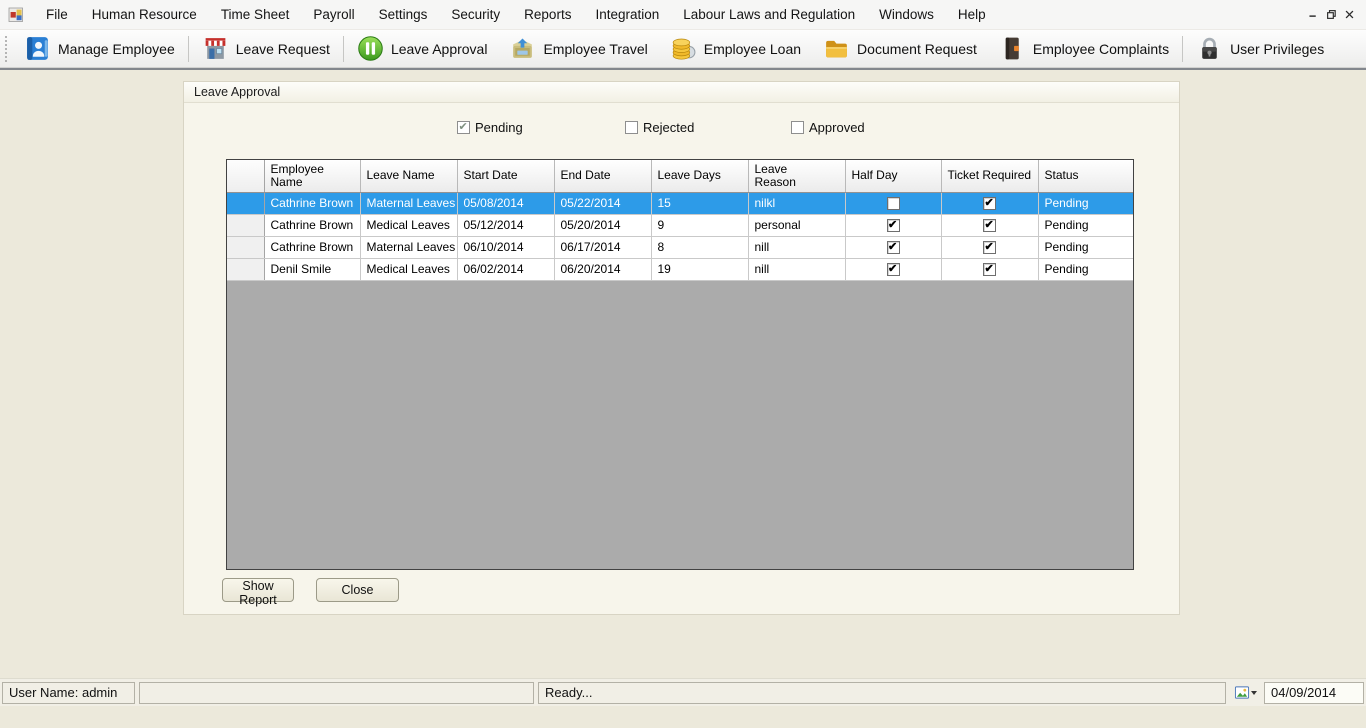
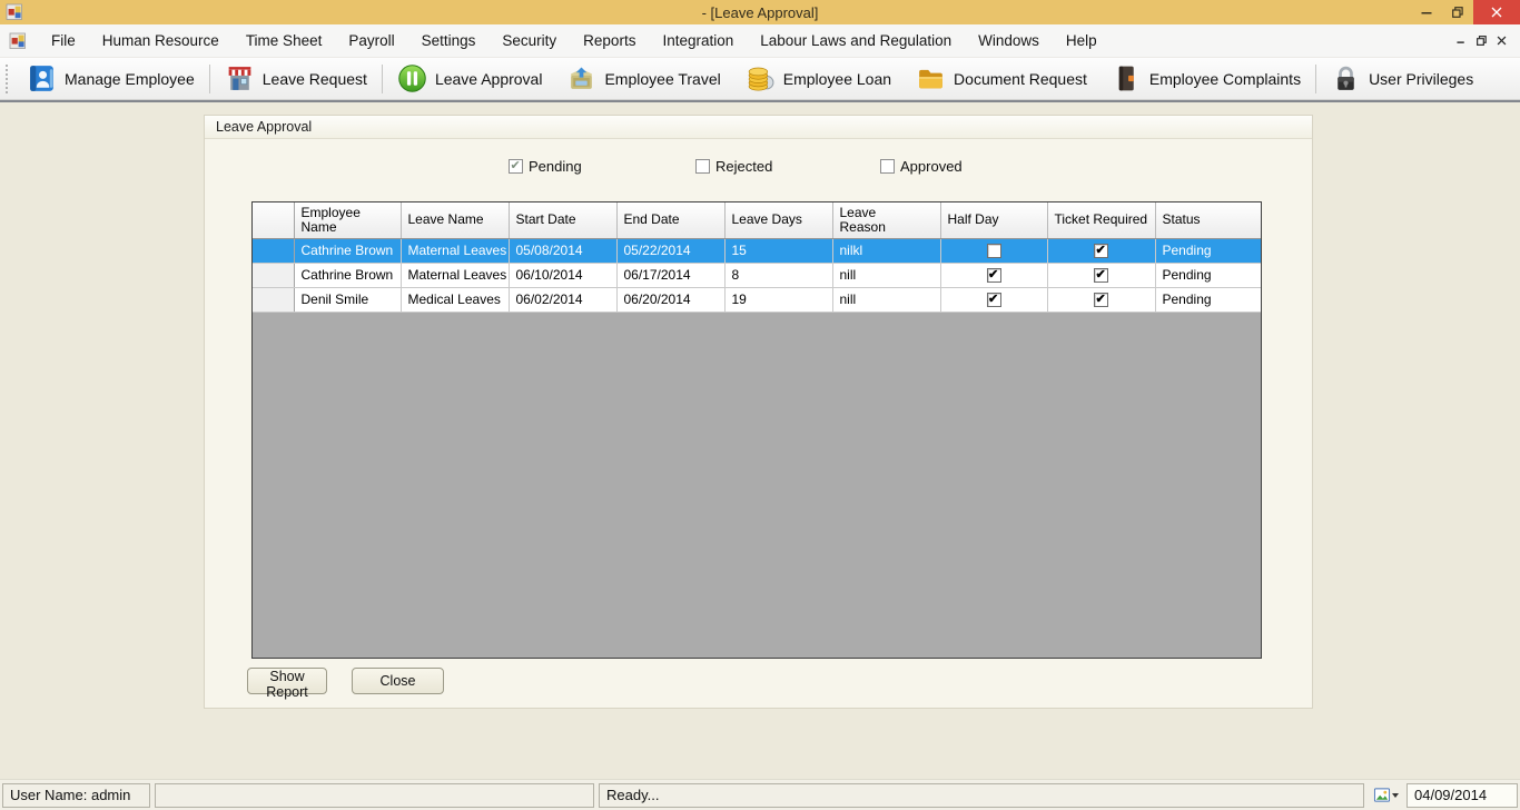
+ - [Leave Approval]
  File
  Human Resource
  Time Sheet
  Payroll
  Settings
  Security
  Reports
  Integration
  Labour Laws and Regulation
  Windows
  Help
  Manage Employee
  Leave Request
  Leave Approval
  Employee Travel
  Employee Loan
  Document Request
  Employee Complaints
  User Privileges
  Leave Approval
  Pending
  Rejected
  Approved
  	Employee Name	Leave Name	Start Date	End Date	Leave Days	Leave Reason	Half Day	Ticket Required	Status
  	Cathrine Brown	Maternal Leaves	05/08/2014	05/22/2014	15	nilkl			Pending
- 	Cathrine Brown	Medical Leaves	05/12/2014	05/20/2014	9	personal			Pending
  	Cathrine Brown	Maternal Leaves	06/10/2014	06/17/2014	8	nill			Pending
  	Denil Smile	Medical Leaves	06/02/2014	06/20/2014	19	nill			Pending
  Show Report
  Close
  User Name: admin
  Ready...
  04/09/2014
